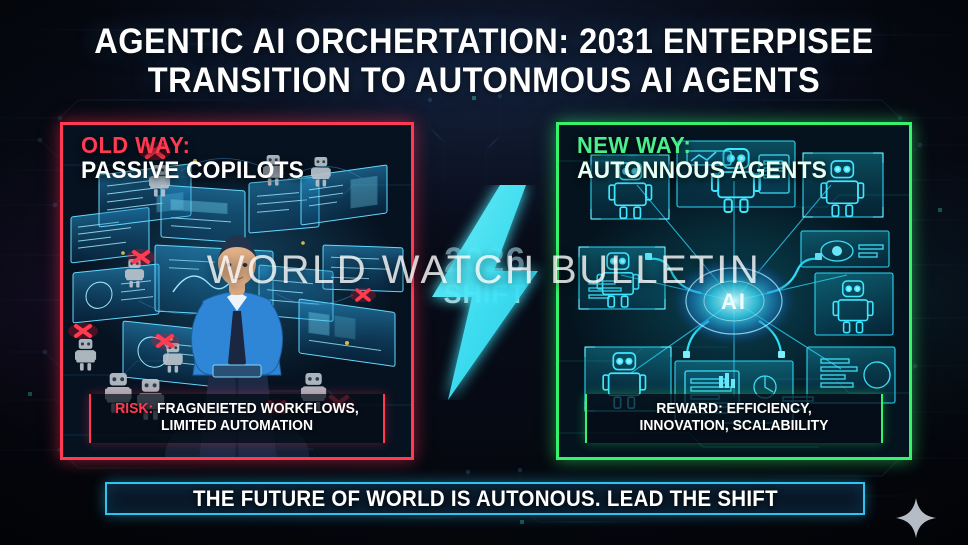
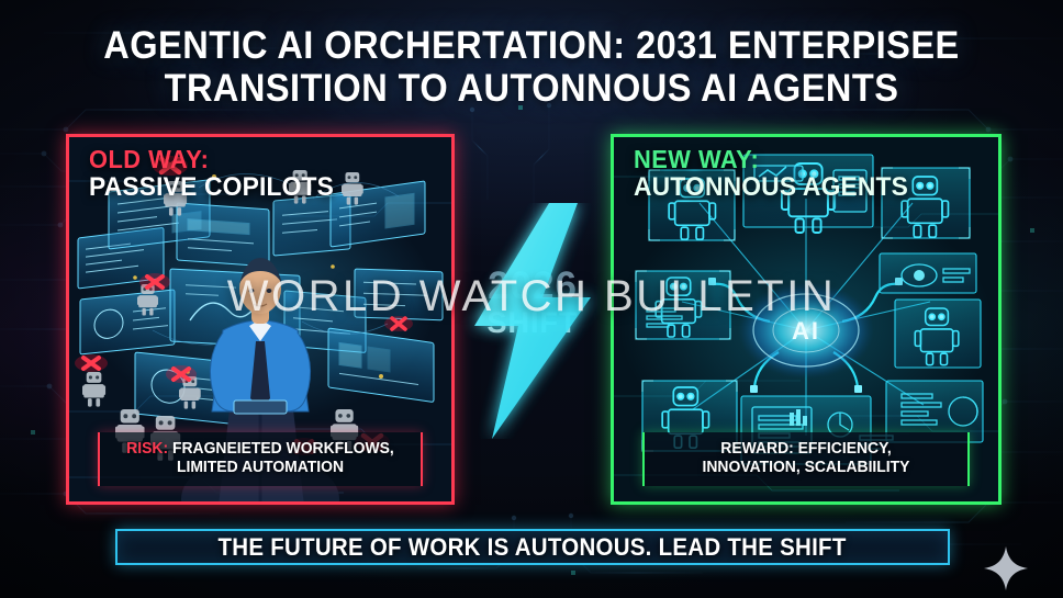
  AGENTIC AI ORCHERTATION: 2031 ENTERPISEE
- TRANSITION TO AUTONMOUS AI AGENTS
+ TRANSITION TO AUTONNOUS AI AGENTS
  OLD WAY:
  PASSIVE COPILOTS
  RISK: FRAGNEIETED WORKFLOWS,
  LIMITED AUTOMATION
  AI
  NEW WAY:
  AUTONNOUS AGENTS
  REWARD: EFFICIENCY,
  INNOVATION, SCALABIILITY
  WORLD WATCH BULLETIN
- THE FUTURE OF WORLD IS AUTONOUS. LEAD THE SHIFT
+ THE FUTURE OF WORK IS AUTONOUS. LEAD THE SHIFT
